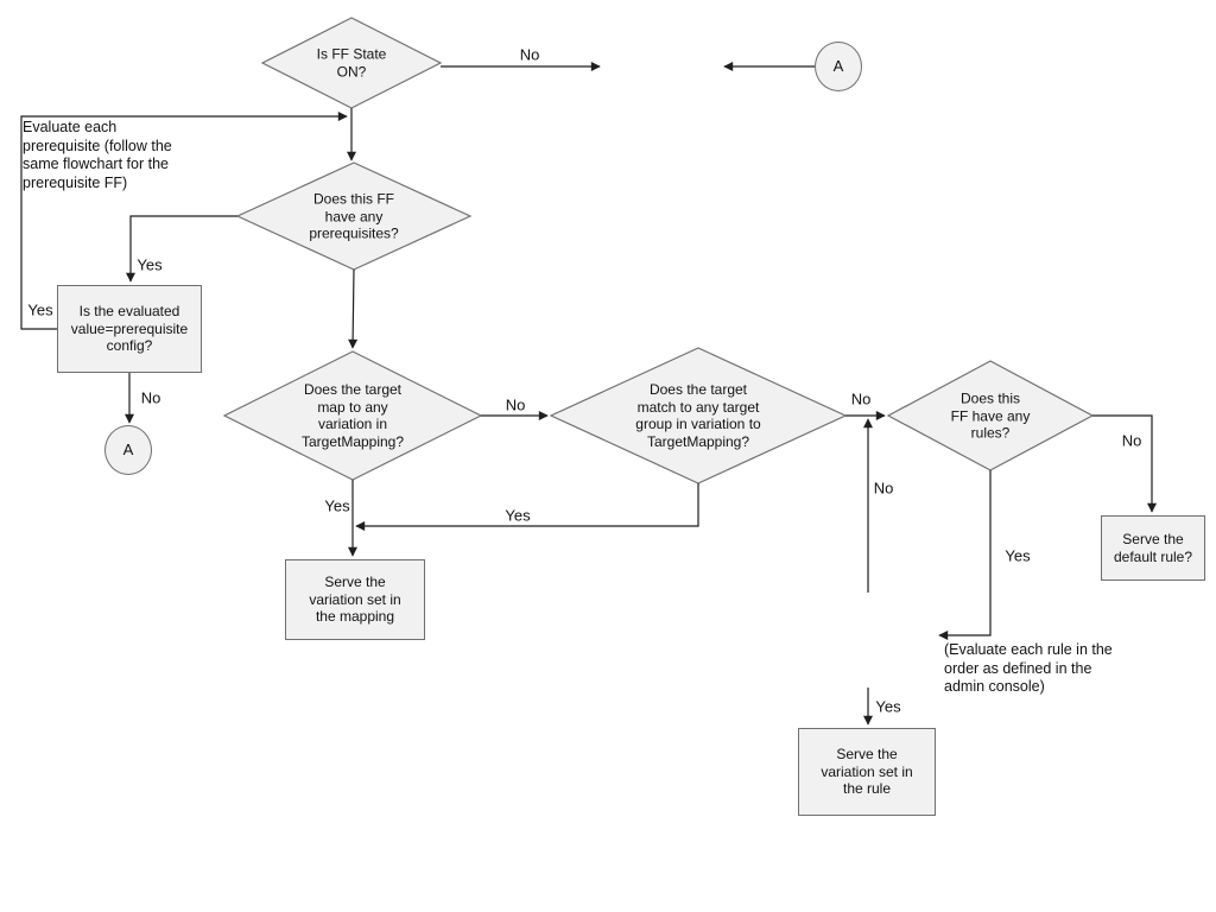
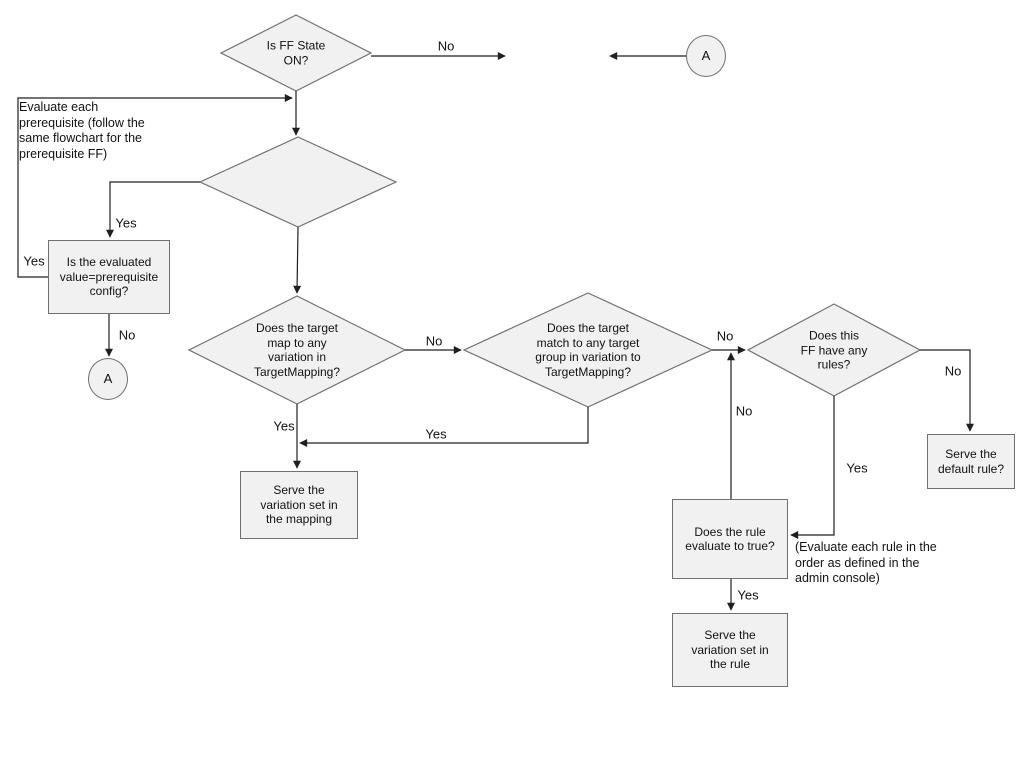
  Is FF State
  ON?
- Does this FF
- have any
- prerequisites?
  Does the target
  map to any
  variation in
  TargetMapping?
  Does the target
  match to any target
  group in variation to
  TargetMapping?
  Does this
  FF have any
  rules?
  Is the evaluated
  value=prerequisite
  config?
  Serve the
  variation set in
  the mapping
  Serve the
  default rule?
+ Does the rule
+ evaluate to true?
  Serve the
  variation set in
  the rule
  A
  A
  No
  Yes
  Yes
  No
  No
  Yes
  Yes
  No
  No
  No
  Yes
  Yes
  Evaluate each
  prerequisite (follow the
  same flowchart for the
  prerequisite FF)
  (Evaluate each rule in the
  order as defined in the
  admin console)
